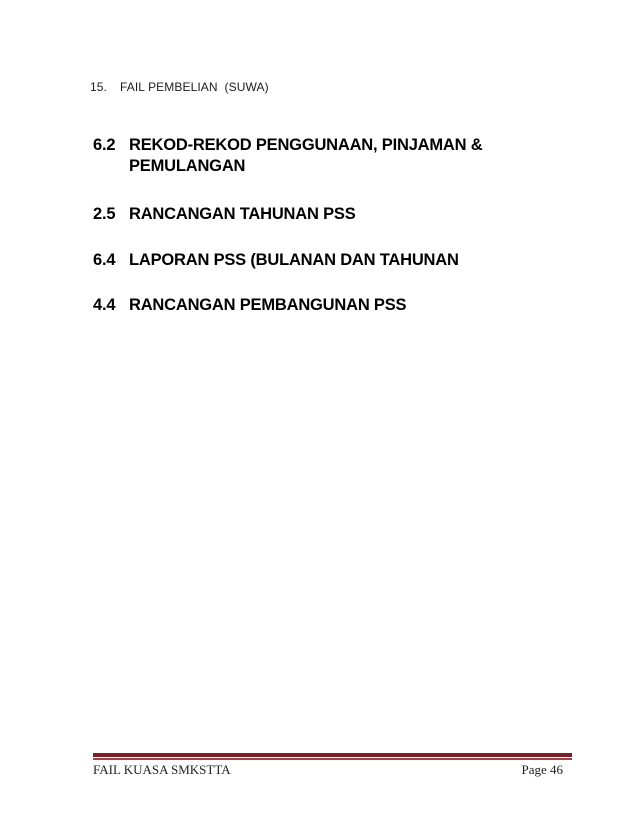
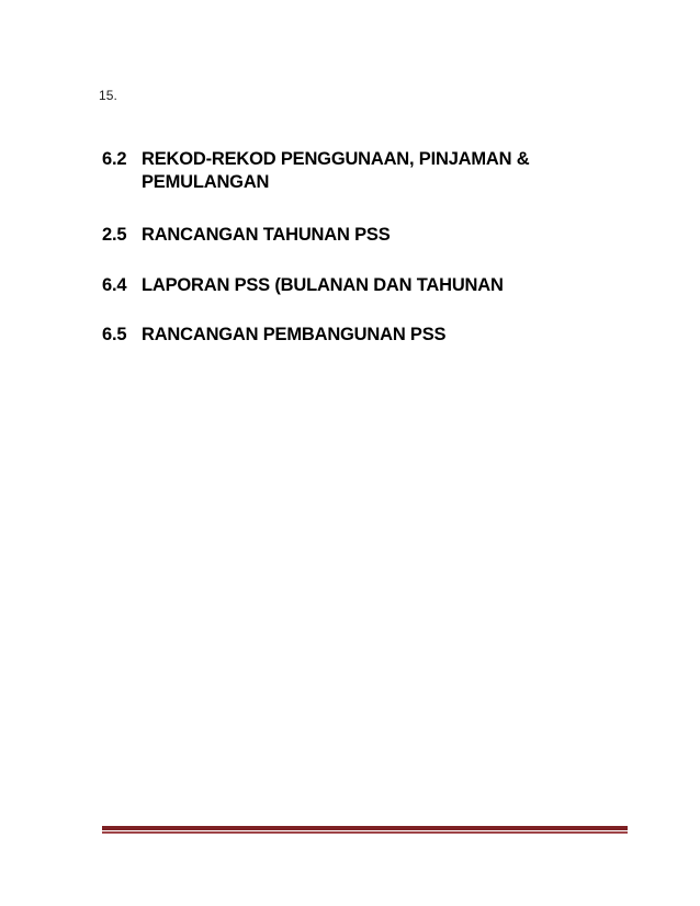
  15.
- FAIL PEMBELIAN (SUWA)
  6.2
  REKOD-REKOD PENGGUNAAN, PINJAMAN & PEMULANGAN
  2.5
  RANCANGAN TAHUNAN PSS
  6.4
  LAPORAN PSS (BULANAN DAN TAHUNAN
- 4.4
+ 6.5
  RANCANGAN PEMBANGUNAN PSS
- FAIL KUASA SMKSTTA
- Page 46
